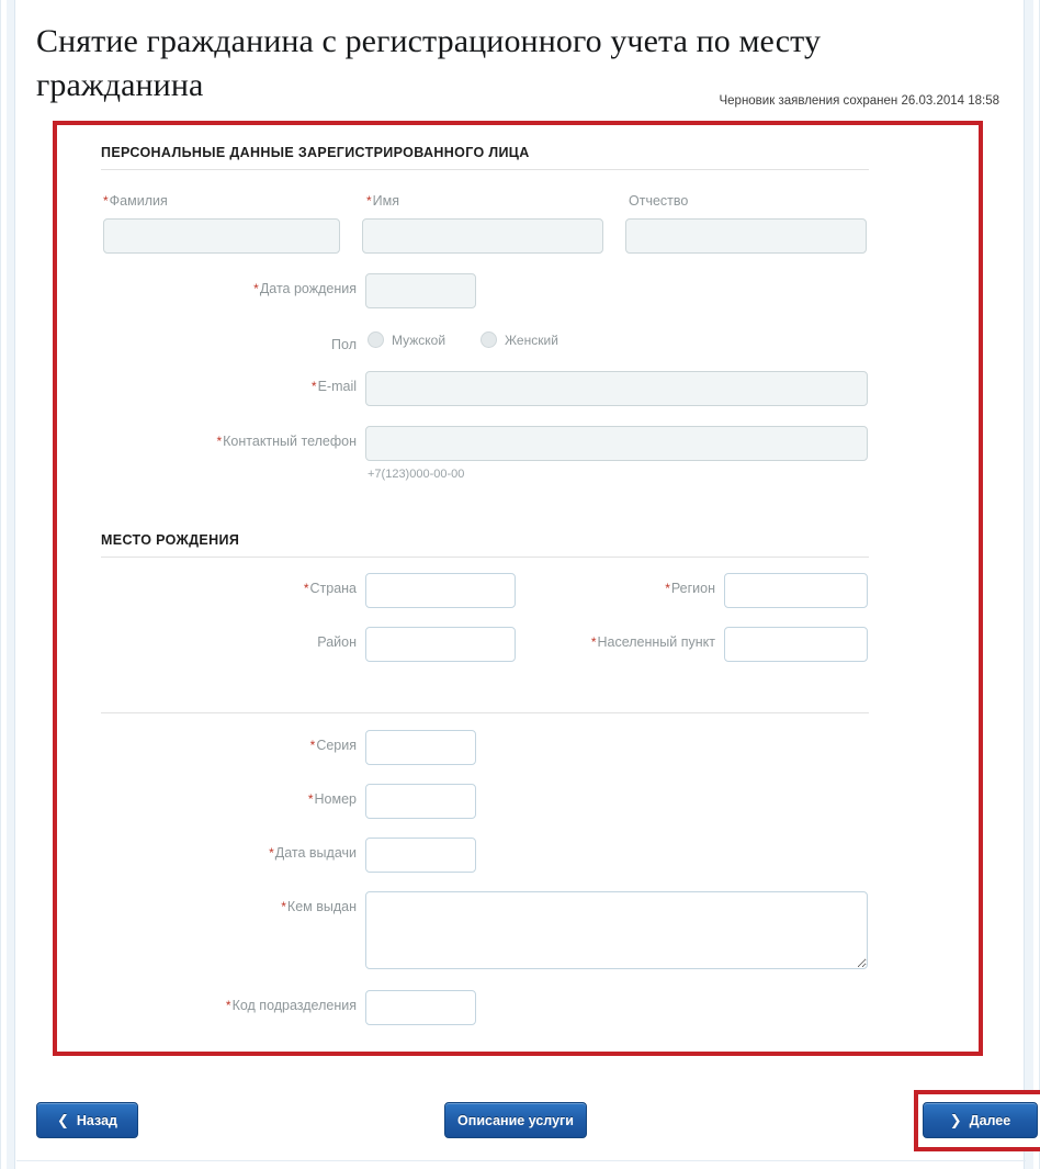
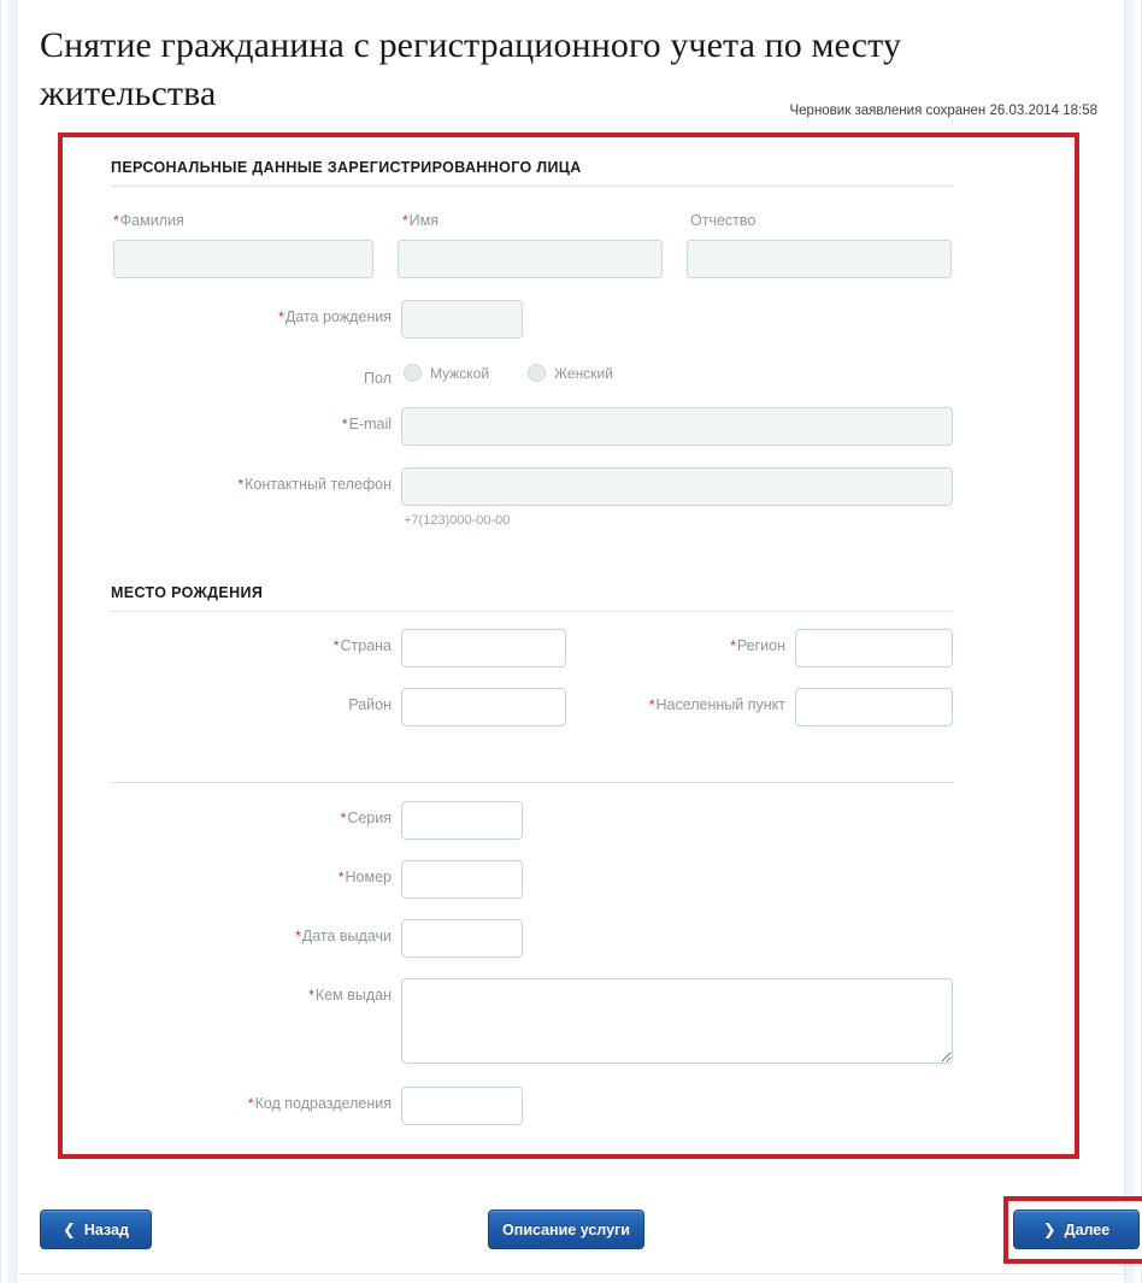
- Снятие гражданина с регистрационного учета по месту гражданина
+ Снятие гражданина с регистрационного учета по месту жительства
  Черновик заявления сохранен 26.03.2014 18:58
  ПЕРСОНАЛЬНЫЕ ДАННЫЕ ЗАРЕГИСТРИРОВАННОГО ЛИЦА
  *Фамилия
  *Имя
  Отчество
  *Дата рождения
  Пол
  Мужской
  Женский
  *E-mail
  *Контактный телефон
  +7(123)000-00-00
  МЕСТО РОЖДЕНИЯ
  *Страна
  *Регион
  Район
  *Населенный пункт
  *Серия
  *Номер
  *Дата выдачи
  *Кем выдан
  *Код подразделения
  ❮
  Назад
  Описание услуги
  ❯
  Далее
